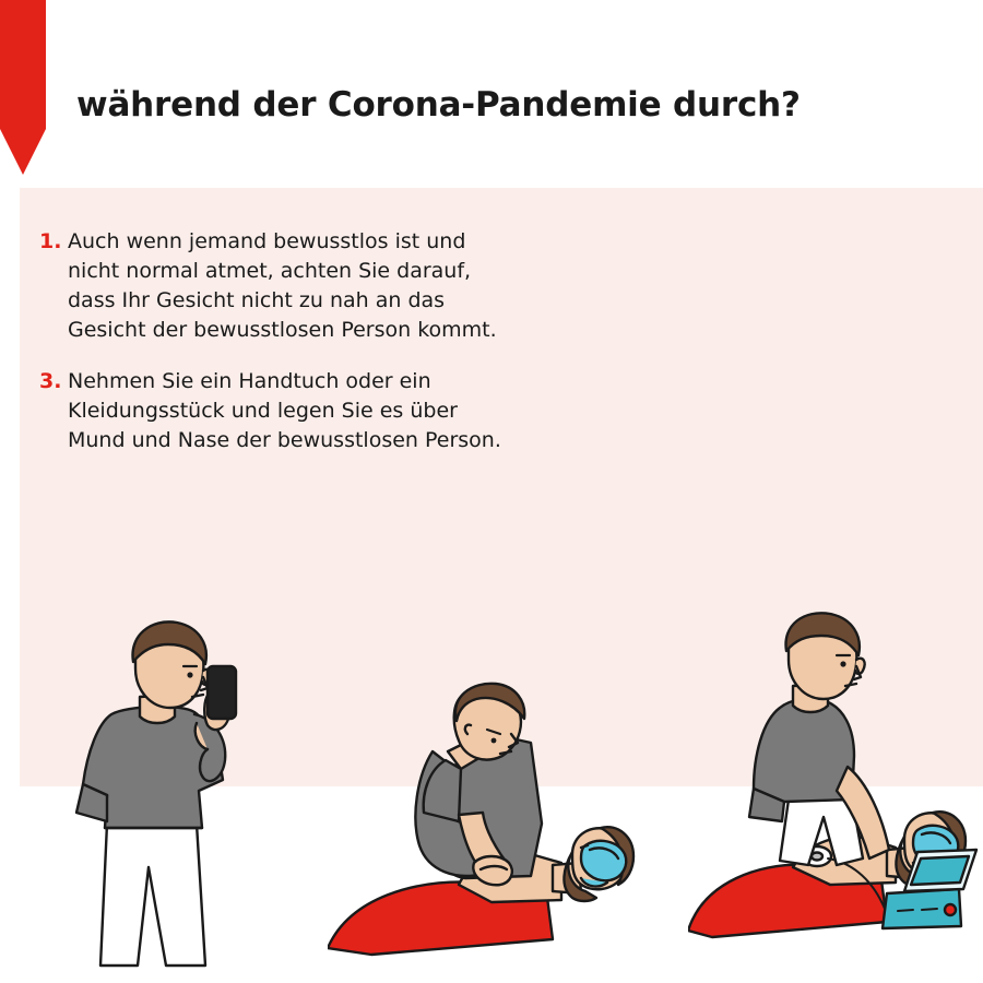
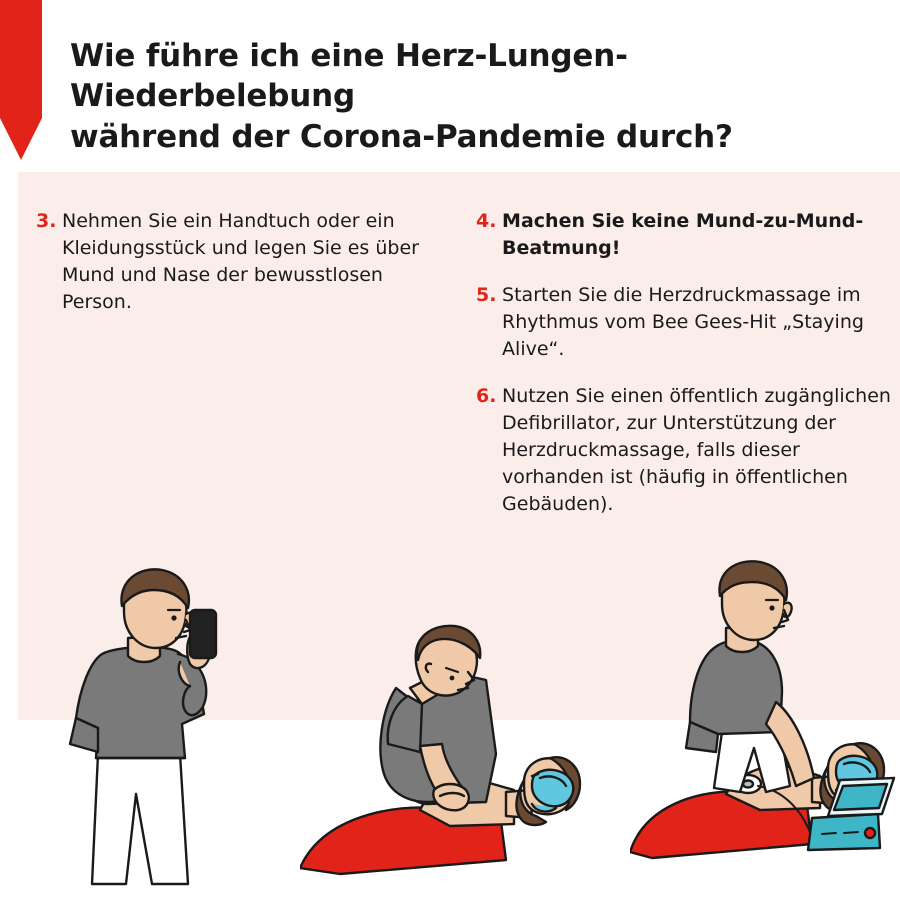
+ Wie führe ich eine Herz-Lungen-Wiederbelebung
  während der Corona-Pandemie durch?
- 1.
- Auch wenn jemand bewusstlos ist und nicht normal atmet, achten Sie darauf, dass Ihr Gesicht nicht zu nah an das Gesicht der bewusstlosen Person kommt.
  3.
  Nehmen Sie ein Handtuch oder ein Kleidungsstück und legen Sie es über Mund und Nase der bewusstlosen Person.
+ 4.
+ Machen Sie keine Mund-zu-Mund-Beatmung!
+ 5.
+ Starten Sie die Herzdruckmassage im Rhythmus vom Bee Gees-Hit „Staying Alive“.
+ 6.
+ Nutzen Sie einen öffentlich zugänglichen Defibrillator, zur Unterstützung der Herzdruckmassage, falls dieser vorhanden ist (häufig in öffentlichen Gebäuden).
